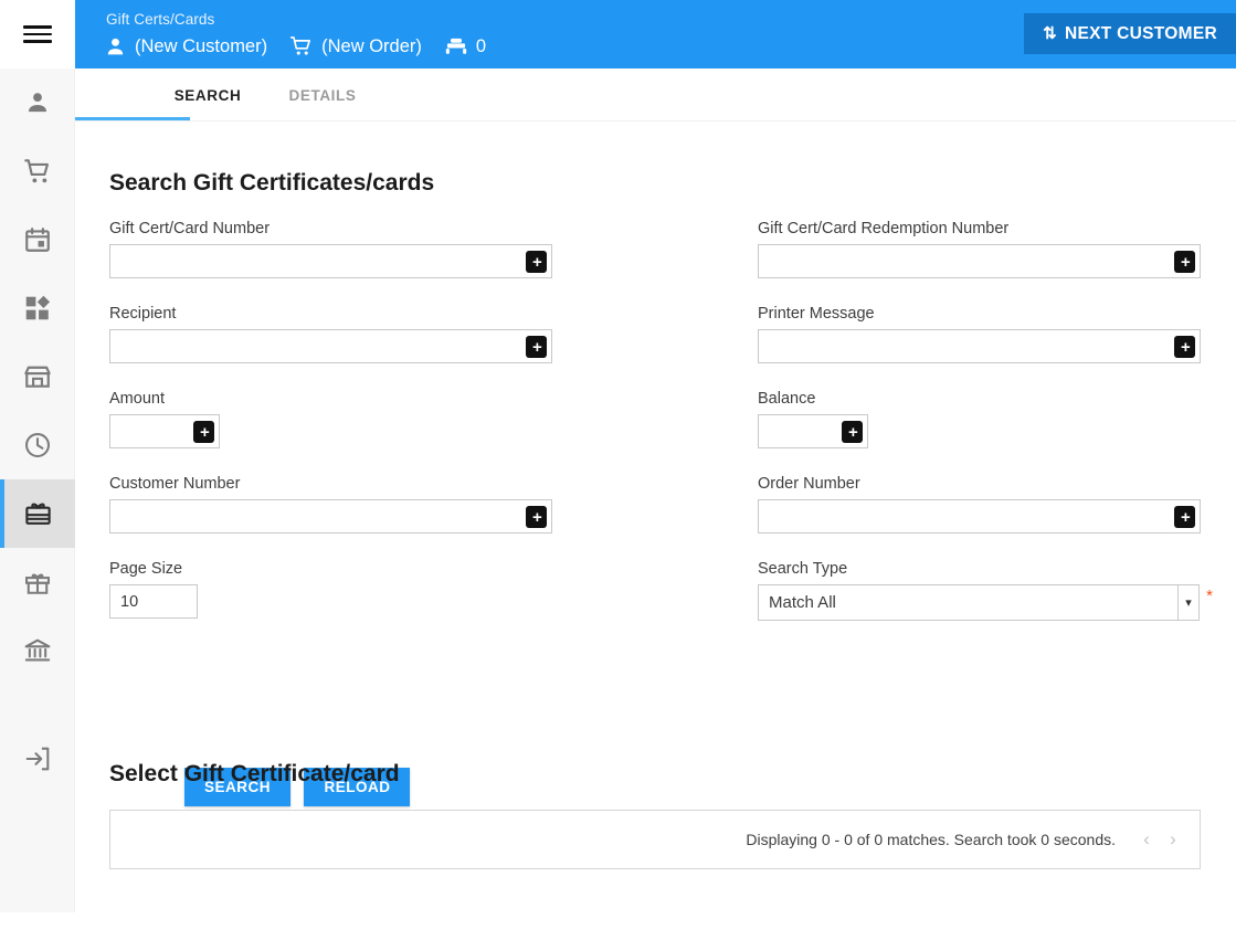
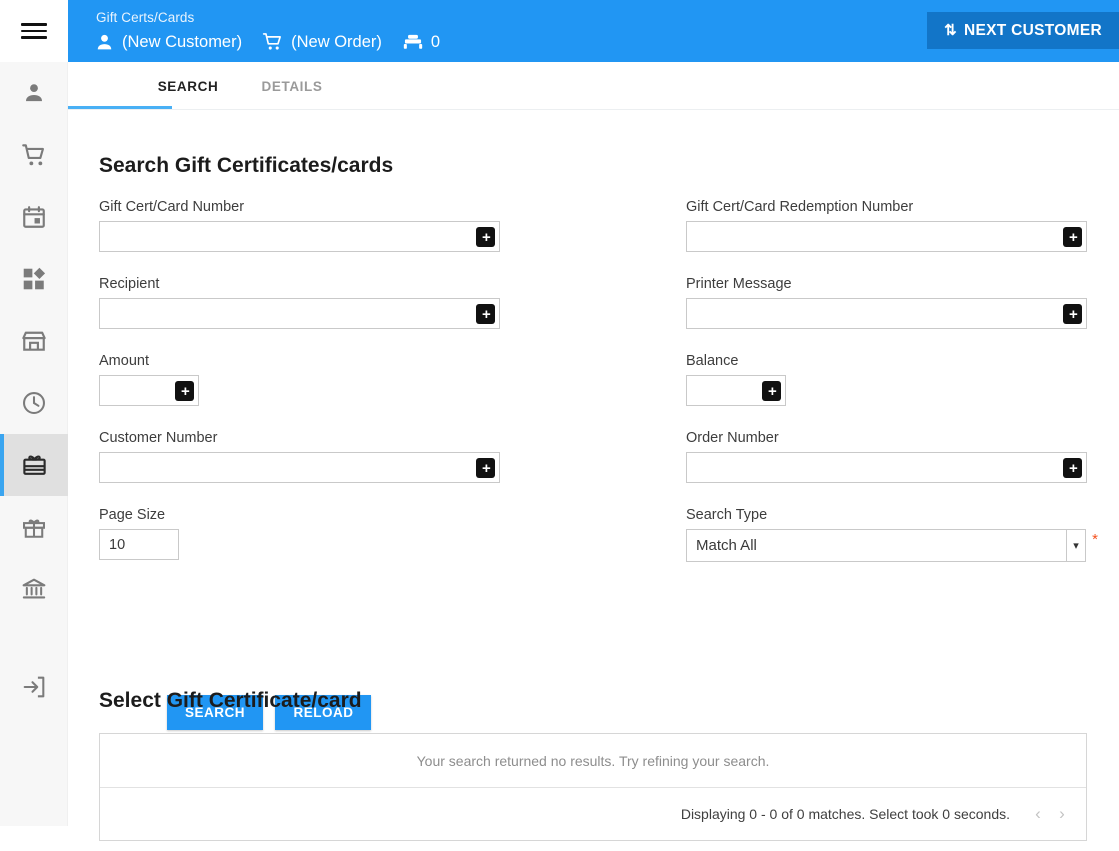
  Gift Certs/Cards
  (New Customer)
  (New Order)
  0
  ⇅
  NEXT CUSTOMER
  SEARCH
  DETAILS
  Search Gift Certificates/cards
  Gift Cert/Card Number
  +
  Gift Cert/Card Redemption Number
  +
  Recipient
  +
  Printer Message
  +
  Amount
  +
  Balance
  +
  Customer Number
  +
  Order Number
  +
  Page Size
  10
  Search Type
  Match All
  ▾
  *
  SEARCH RELOAD
  Select Gift Certificate/card
+ Your search returned no results. Try refining your search.
- Displaying 0 - 0 of 0 matches. Search took 0 seconds.
+ Displaying 0 - 0 of 0 matches. Select took 0 seconds.
  ‹
  ›
